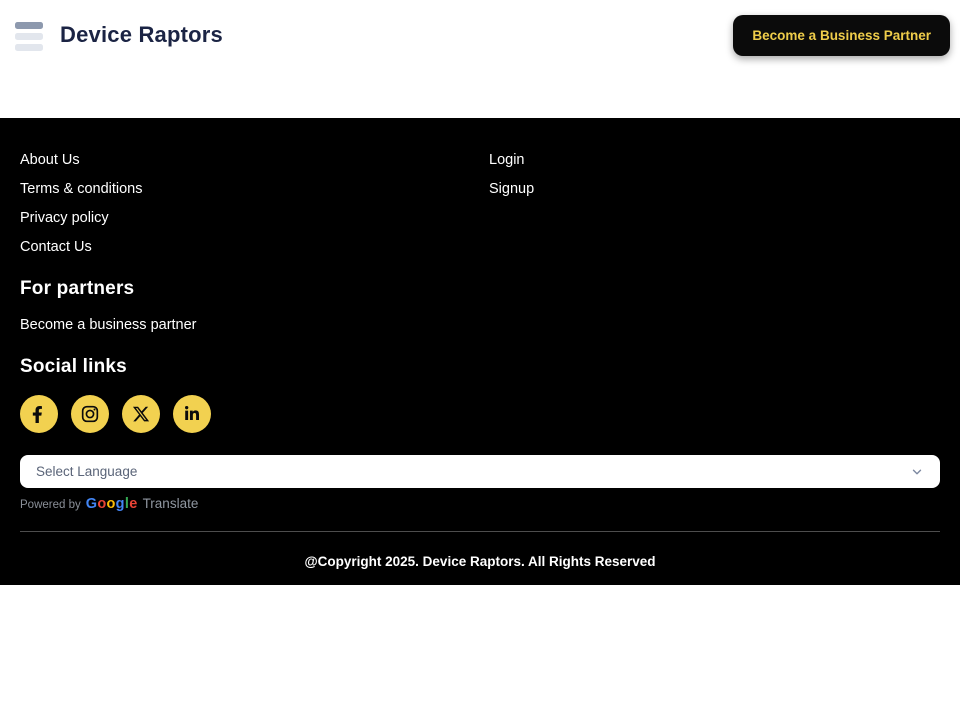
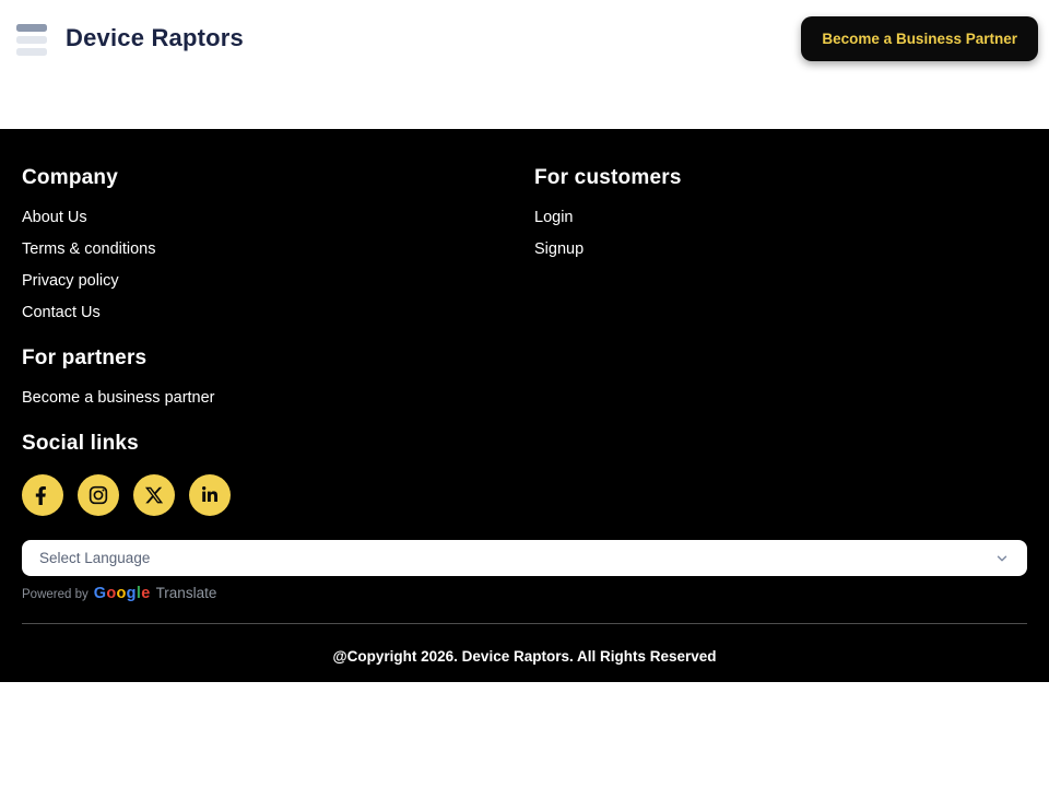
  Device Raptors
  Become a Business Partner
+ Company
  About Us
  Terms & conditions
  Privacy policy
  Contact Us
  For partners
  Become a business partner
  Social links
+ For customers
  Login
  Signup
  Select Language
  Powered by
  Google
  Translate
- @Copyright 2025. Device Raptors. All Rights Reserved
+ @Copyright 2026. Device Raptors. All Rights Reserved
